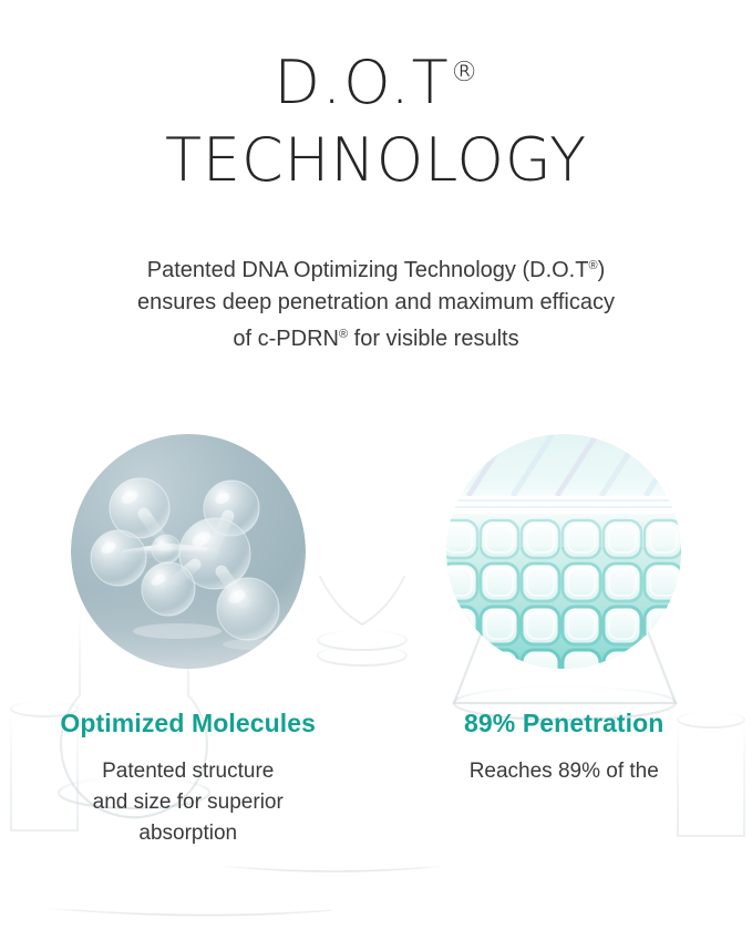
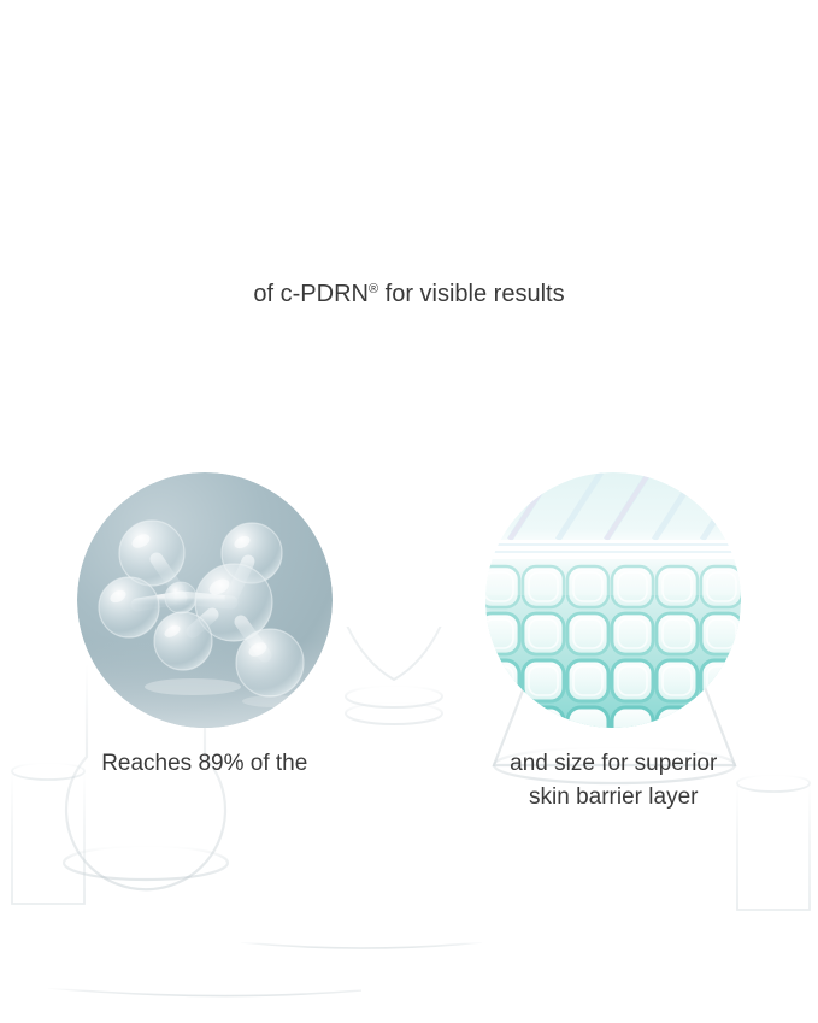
- D.O.T®
- TECHNOLOGY
- Patented DNA Optimizing Technology (D.O.T®)
- ensures deep penetration and maximum efficacy
  of c-PDRN® for visible results
- Optimized Molecules
- Patented structure
- and size for superior
+ Reaches 89% of the
- absorption
- 89% Penetration
- Reaches 89% of the
+ and size for superior
+ skin barrier layer
